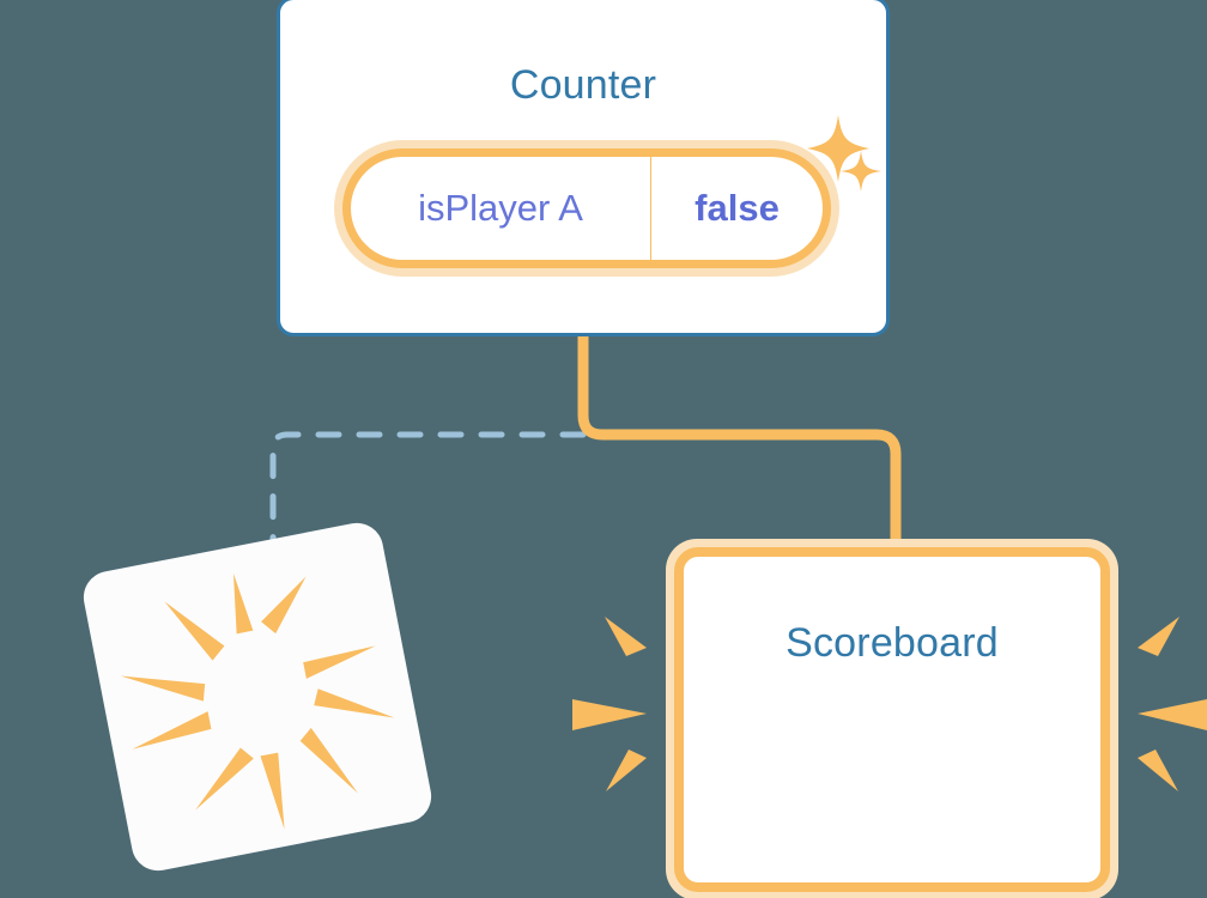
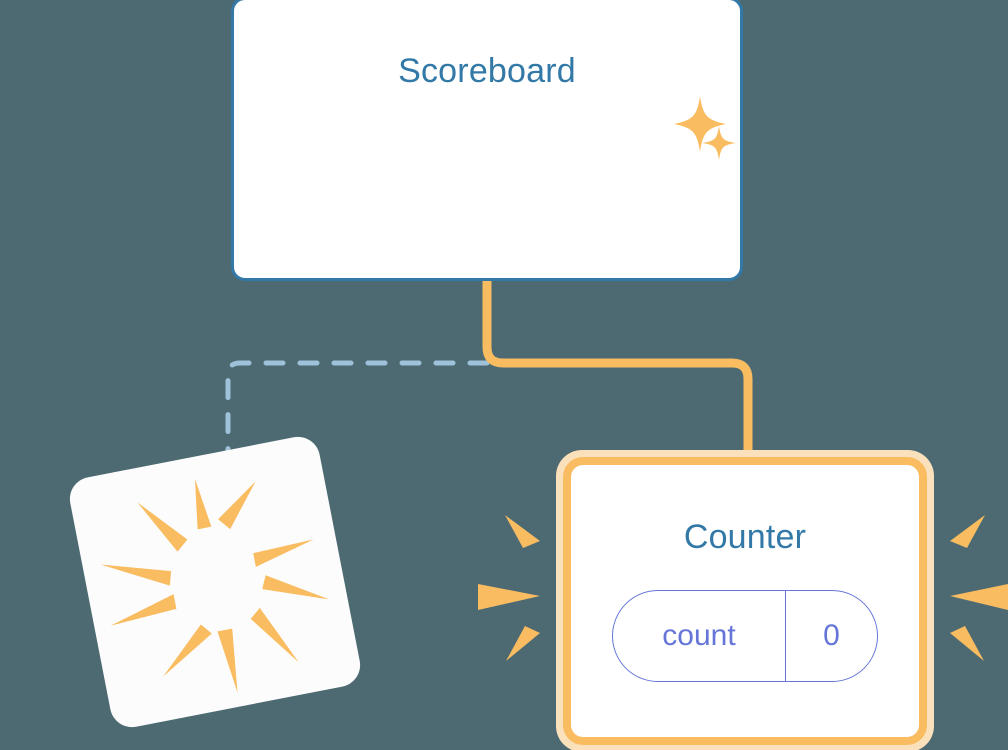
- Counter
+ Scoreboard
- isPlayer A
- false
- Scoreboard
+ Counter
+ count
+ 0
